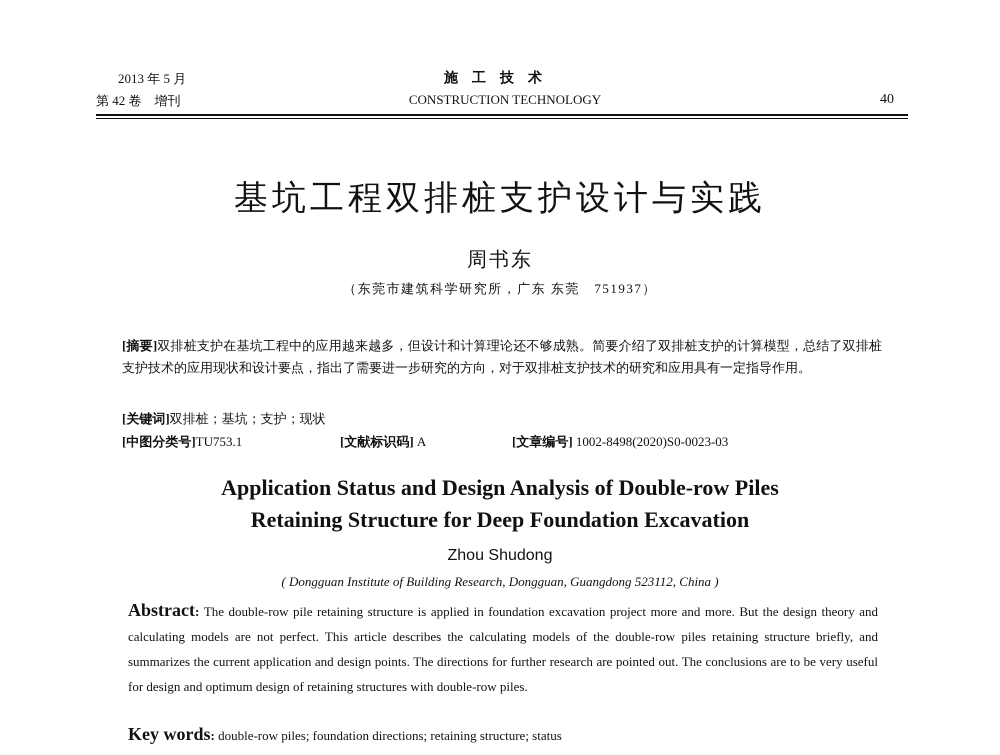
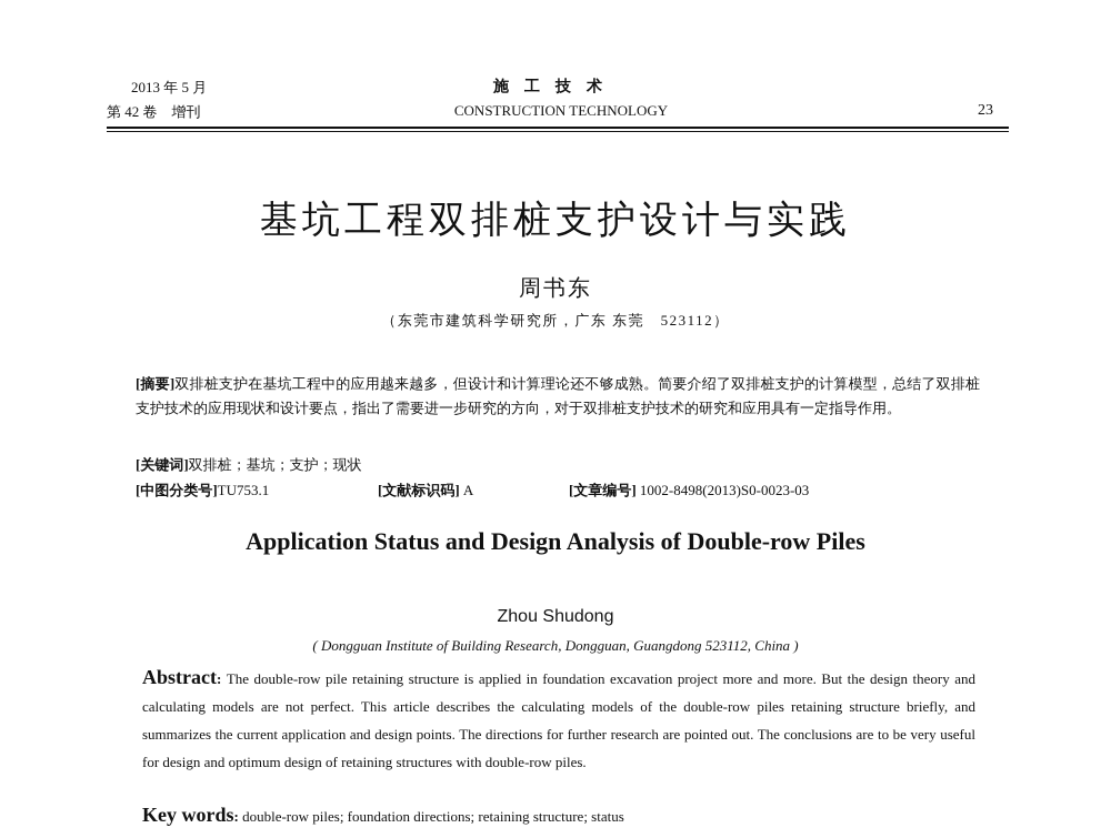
  2013 年 5 月
  第 42 卷 增刊
  施工技术
  CONSTRUCTION TECHNOLOGY
- 40
+ 23
  基坑工程双排桩支护设计与实践
  周书东
- （东莞市建筑科学研究所，广东 东莞 751937）
+ （东莞市建筑科学研究所，广东 东莞 523112）
  [摘要]双排桩支护在基坑工程中的应用越来越多，但设计和计算理论还不够成熟。简要介绍了双排桩支护的计算模型，总结了双排桩支护技术的应用现状和设计要点，指出了需要进一步研究的方向，对于双排桩支护技术的研究和应用具有一定指导作用。
  [关键词]双排桩；基坑；支护；现状
  [中图分类号]TU753.1
  [文献标识码] A
- [文章编号] 1002-8498(2020)S0-0023-03
+ [文章编号] 1002-8498(2013)S0-0023-03
  Application Status and Design Analysis of Double-row Piles
- Retaining Structure for Deep Foundation Excavation
  Zhou Shudong
  ( Dongguan Institute of Building Research, Dongguan, Guangdong 523112, China )
  Abstract: The double-row pile retaining structure is applied in foundation excavation project more and more. But the design theory and calculating models are not perfect. This article describes the calculating models of the double-row piles retaining structure briefly, and summarizes the current application and design points. The directions for further research are pointed out. The conclusions are to be very useful for design and optimum design of retaining structures with double-row piles.
  Key words: double-row piles; foundation directions; retaining structure; status
